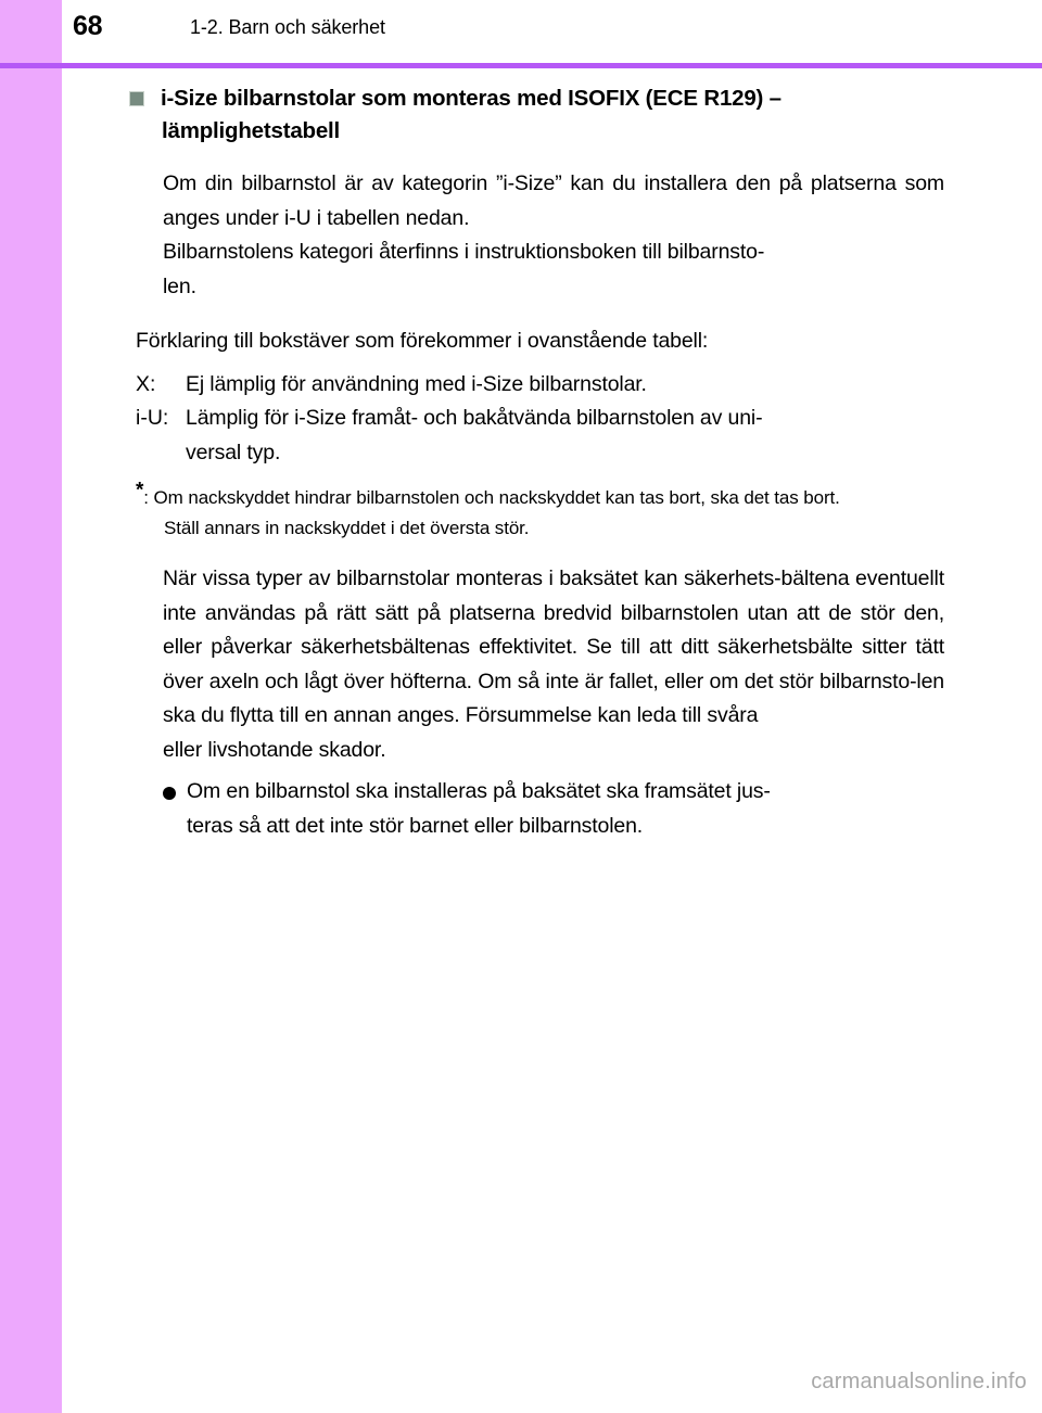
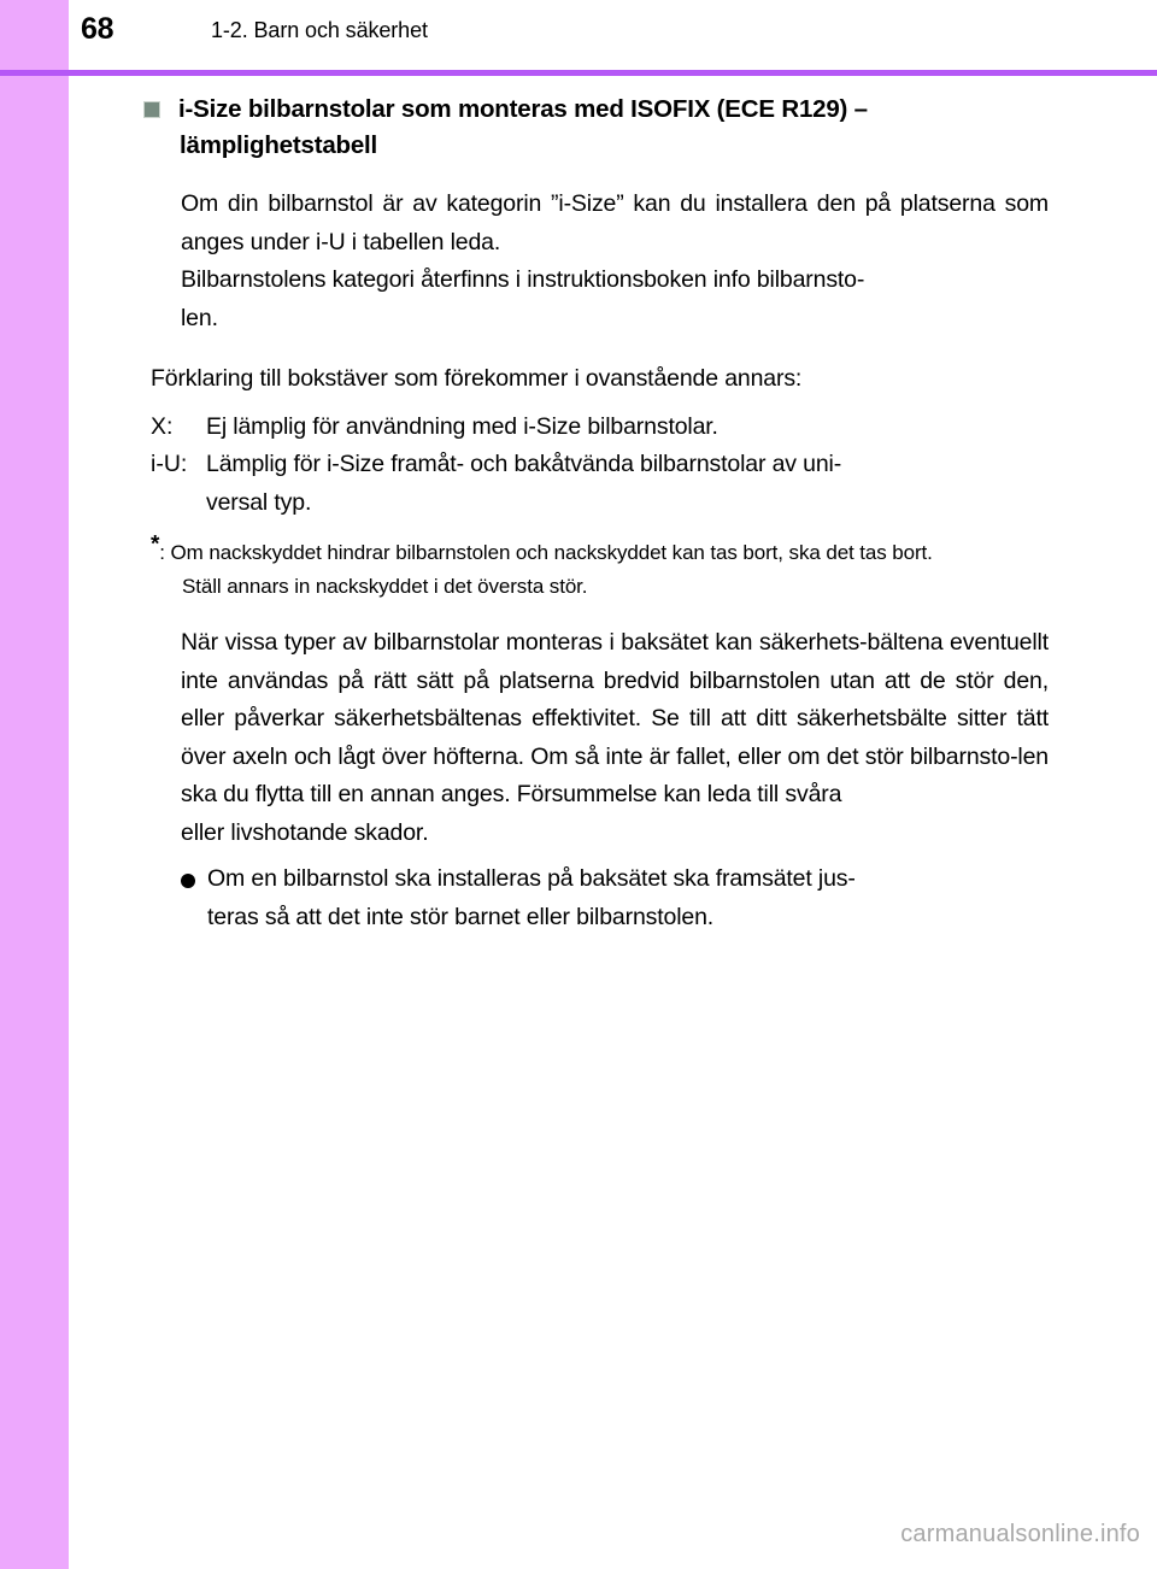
  68
  1-2. Barn och säkerhet
  i-Size bilbarnstolar som monteras med ISOFIX (ECE R129) –
  lämplighetstabell
- Om din bilbarnstol är av kategorin ”i-Size” kan du installera den på platserna som anges under i-U i tabellen nedan.
+ Om din bilbarnstol är av kategorin ”i-Size” kan du installera den på platserna som anges under i-U i tabellen leda.
- Bilbarnstolens kategori återfinns i instruktionsboken till bilbarnsto-
+ Bilbarnstolens kategori återfinns i instruktionsboken info bilbarnsto-
  len.
- Förklaring till bokstäver som förekommer i ovanstående tabell:
+ Förklaring till bokstäver som förekommer i ovanstående annars:
  X:
  Ej lämplig för användning med i-Size bilbarnstolar.
  i-U:
- Lämplig för i-Size framåt- och bakåtvända bilbarnstolen av uni-
+ Lämplig för i-Size framåt- och bakåtvända bilbarnstolar av uni-
  versal typ.
  *: Om nackskyddet hindrar bilbarnstolen och nackskyddet kan tas bort, ska det tas bort.
  Ställ annars in nackskyddet i det översta stör.
  När vissa typer av bilbarnstolar monteras i baksätet kan säkerhets-bältena eventuellt inte användas på rätt sätt på platserna bredvid bilbarnstolen utan att de stör den, eller påverkar säkerhetsbältenas effektivitet. Se till att ditt säkerhetsbälte sitter tätt över axeln och lågt över höfterna. Om så inte är fallet, eller om det stör bilbarnsto-len ska du flytta till en annan anges. Försummelse kan leda till svåra
  eller livshotande skador.
  Om en bilbarnstol ska installeras på baksätet ska framsätet jus-
  teras så att det inte stör barnet eller bilbarnstolen.
  carmanualsonline.info
